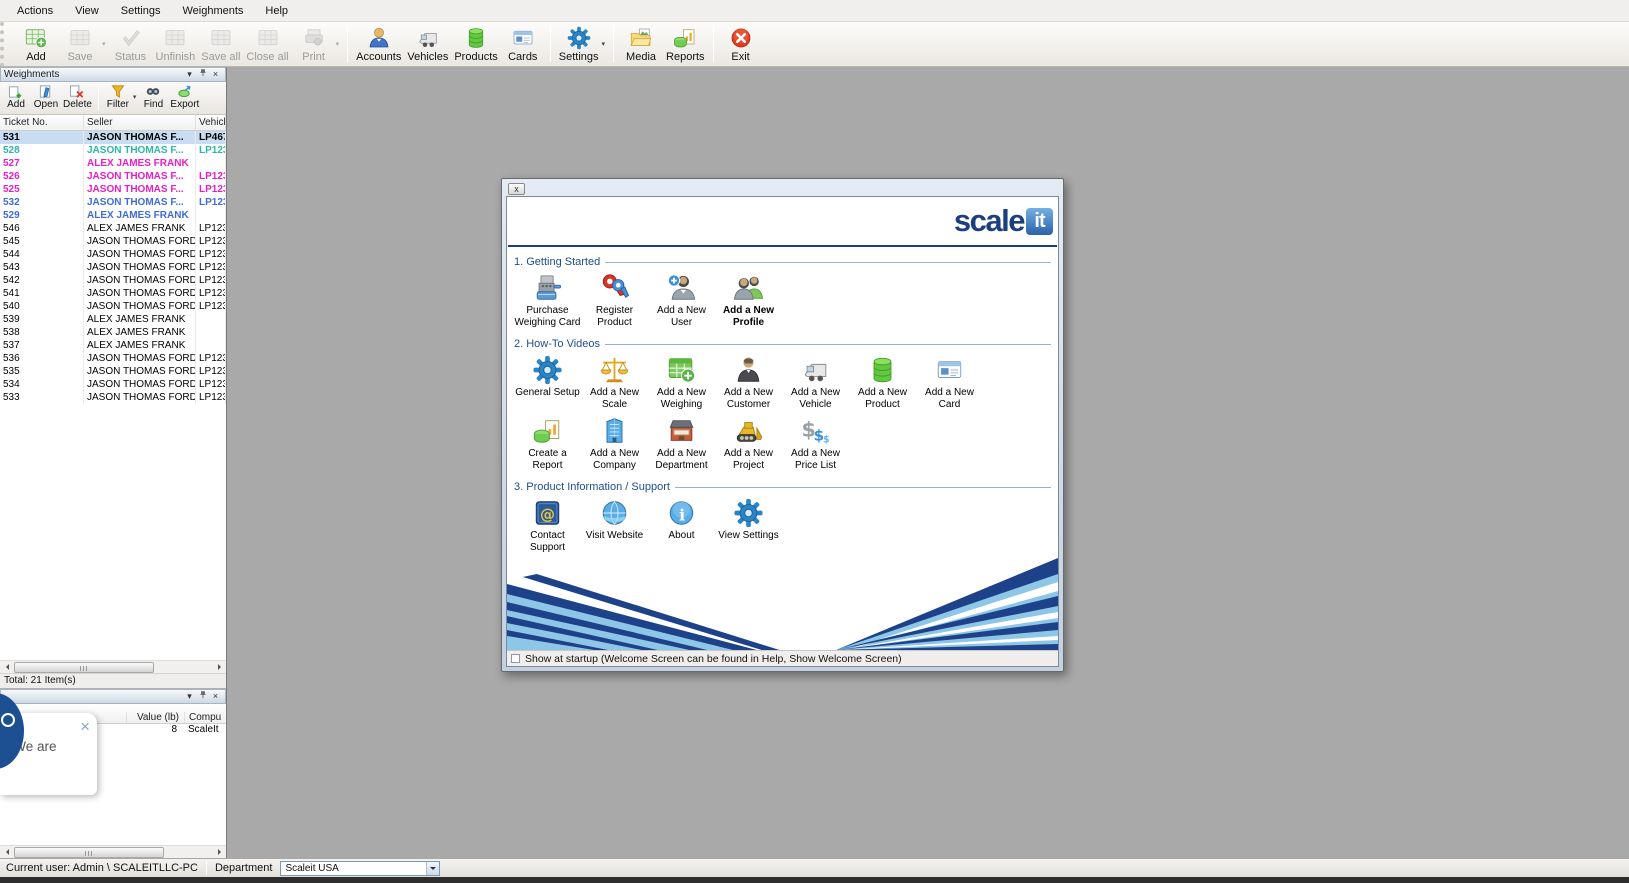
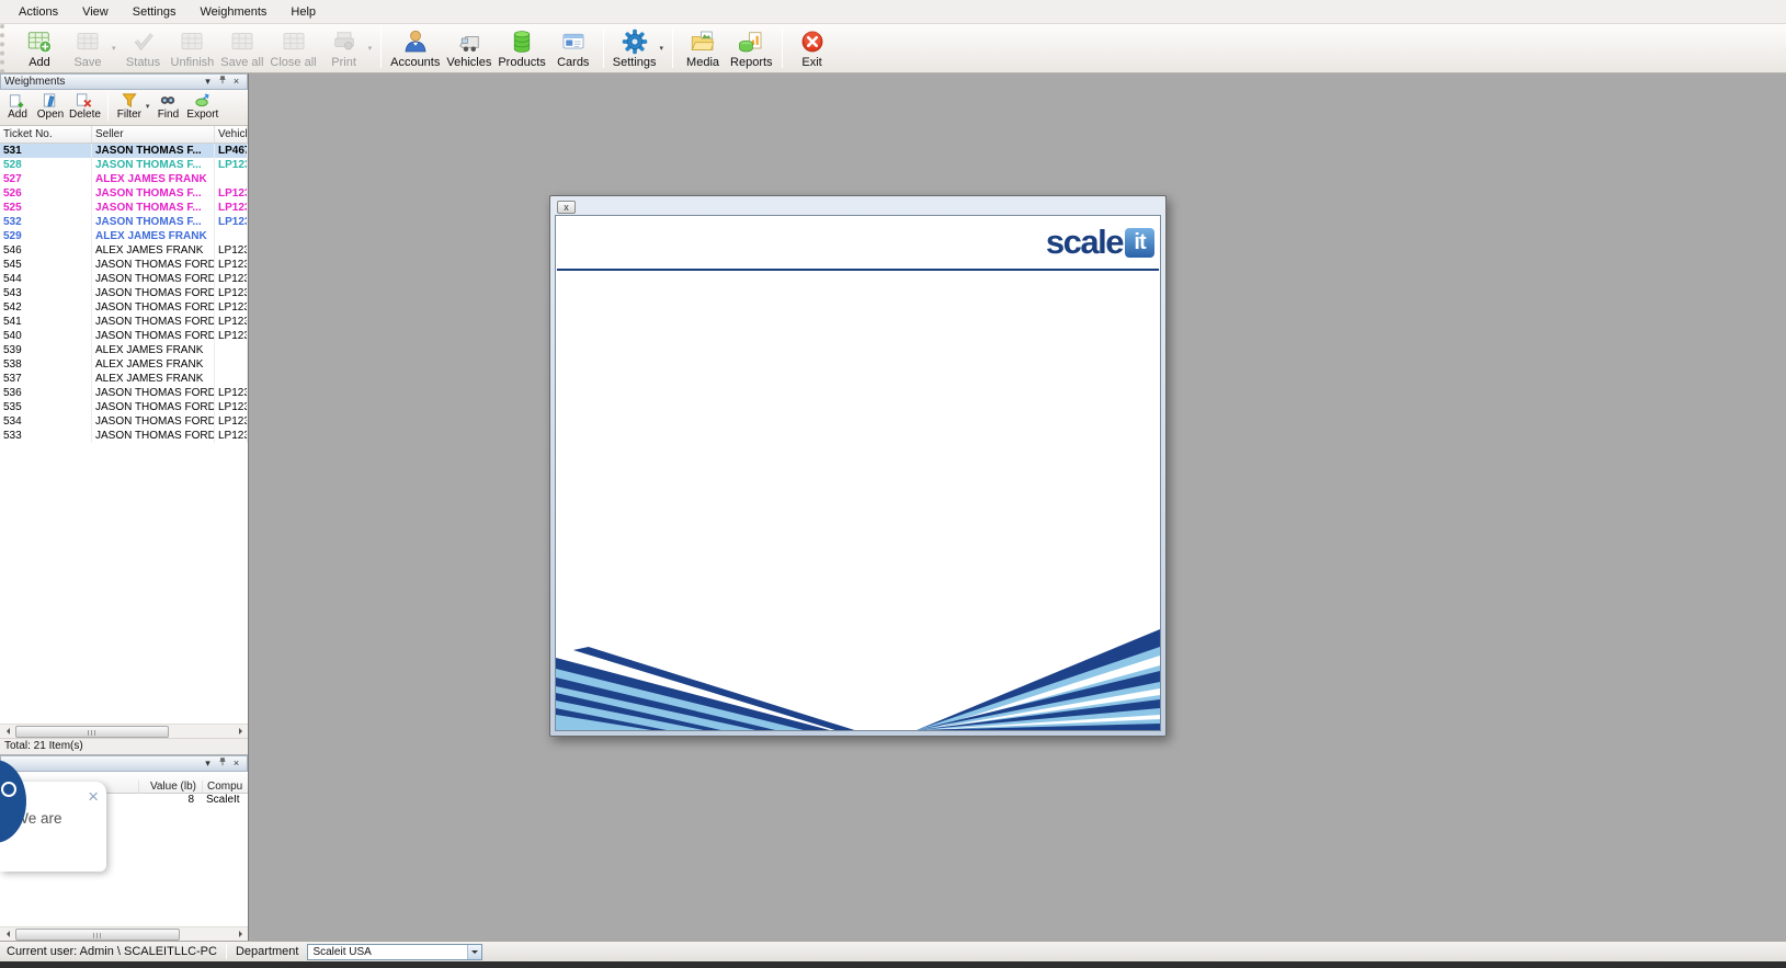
  Actions
  View
  Settings
  Weighments
  Help
  Add
  Save
  Status
  Unfinish
  Save all
  Close all
  Print
  Accounts
  Vehicles
  Products
  Cards
  Settings
  Media
  Reports
  Exit
  Weighments
  ▾
  ×
  Add
  Open
  Delete
  Filter
  Find
  Export
  Ticket No.
  Seller
  Vehicl
  531
  JASON THOMAS F...
  LP467
  528
  JASON THOMAS F...
  LP123
  527
  ALEX JAMES FRANK
  526
  JASON THOMAS F...
  LP123
  525
  JASON THOMAS F...
  LP123
  532
  JASON THOMAS F...
  LP123
  529
  ALEX JAMES FRANK
  546
  ALEX JAMES FRANK
  LP123
  545
  JASON THOMAS FORD
  LP123
  544
  JASON THOMAS FORD
  LP123
  543
  JASON THOMAS FORD
  LP123
  542
  JASON THOMAS FORD
  LP123
  541
  JASON THOMAS FORD
  LP123
  540
  JASON THOMAS FORD
  LP123
  539
  ALEX JAMES FRANK
  538
  ALEX JAMES FRANK
  537
  ALEX JAMES FRANK
  536
  JASON THOMAS FORD
  LP123
  535
  JASON THOMAS FORD
  LP123
  534
  JASON THOMAS FORD
  LP123
  533
  JASON THOMAS FORD
  LP123
  Total: 21 Item(s)
  ▾
  ×
  Value (lb)
  Compu
  8
  ScaleIt
  Current user: Admin \ SCALEITLLC-PC
  Department
  Scaleit USA
  x
  scale
  it
- 1. Getting Started
- Purchase Weighing Card
- Register Product
- Add a New User
- Add a New Profile
- 2. How-To Videos
- General Setup
- Add a New Scale
- Add a New Weighing
- Add a New Customer
- Add a New Vehicle
- Add a New Product
- Add a New Card
- Create a Report
- Add a New Company
- Add a New Department
- Add a New Project
- Add a New Price List
- 3. Product Information / Support
- Contact Support
- Visit Website
- About
- View Settings
- Show at startup (Welcome Screen can be found in Help, Show Welcome Screen)
  ×
